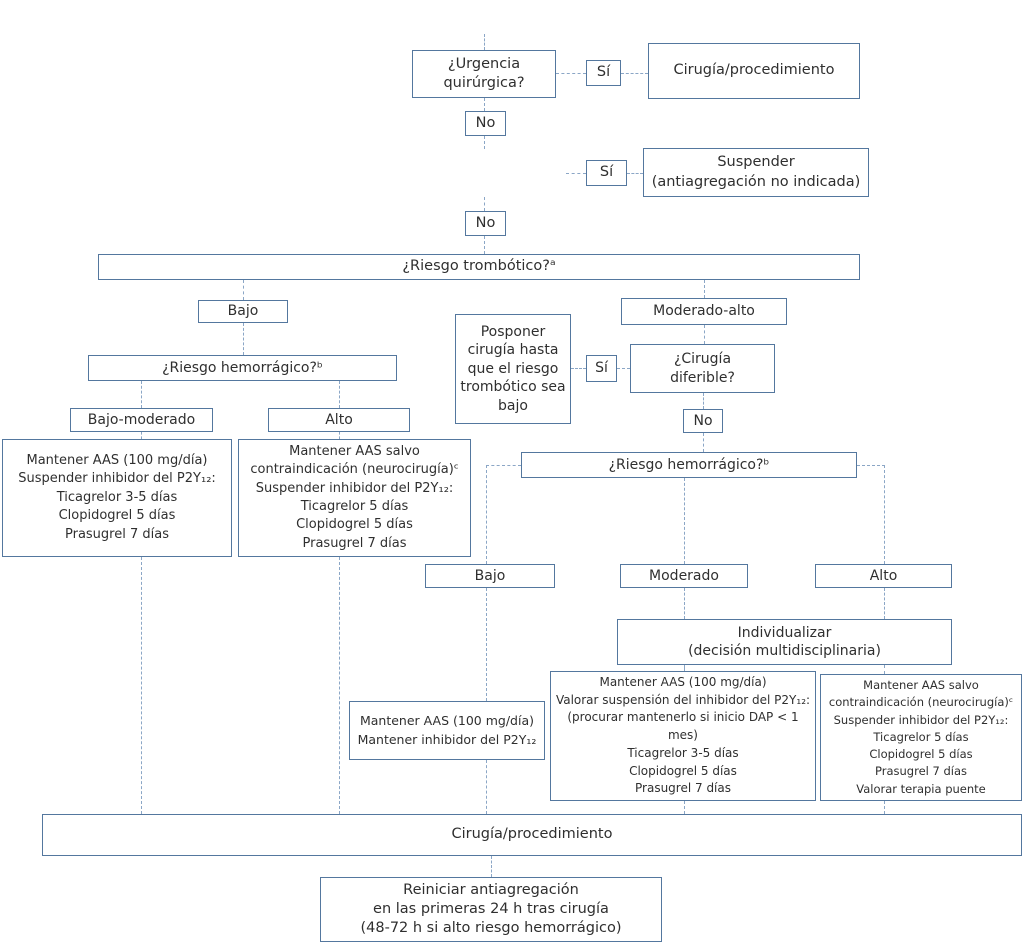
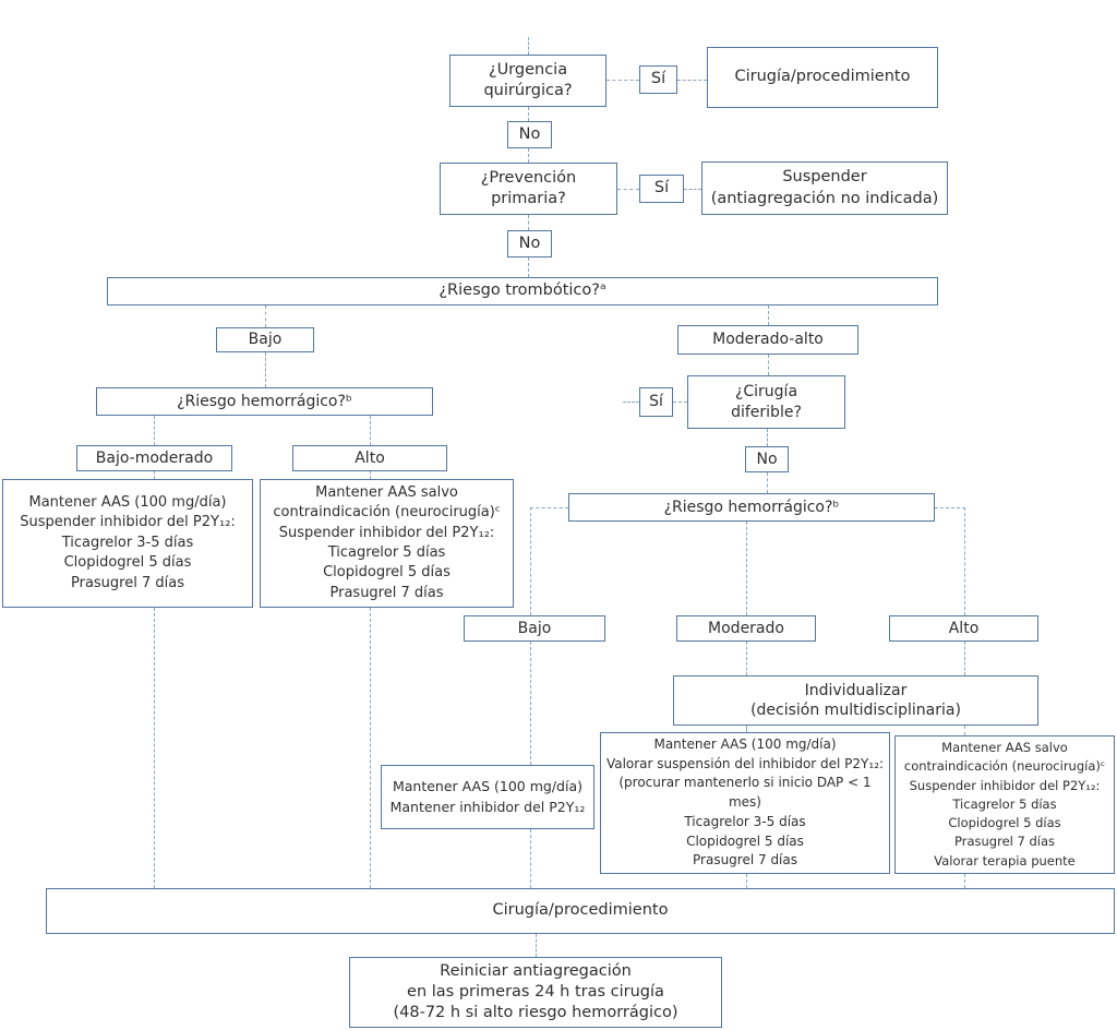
  ¿Urgencia
  quirúrgica?
  Sí
  Cirugía/procedimiento
  No
+ ¿Prevención
+ primaria?
  Sí
  Suspender
  (antiagregación no indicada)
  No
  ¿Riesgo trombótico?ᵃ
  Bajo
  Moderado-alto
- Posponer
- cirugía hasta
- que el riesgo
- trombótico sea
- bajo
  Sí
  ¿Cirugía
  diferible?
  No
  ¿Riesgo hemorrágico?ᵇ
  Bajo-moderado
  Alto
  Mantener AAS (100 mg/día)
  Suspender inhibidor del P2Y₁₂:
  Ticagrelor 3-5 días
  Clopidogrel 5 días
  Prasugrel 7 días
  Mantener AAS salvo
  contraindicación (neurocirugía)ᶜ
  Suspender inhibidor del P2Y₁₂:
  Ticagrelor 5 días
  Clopidogrel 5 días
  Prasugrel 7 días
  ¿Riesgo hemorrágico?ᵇ
  Bajo
  Moderado
  Alto
  Individualizar
  (decisión multidisciplinaria)
  Mantener AAS (100 mg/día)
  Mantener inhibidor del P2Y₁₂
  Mantener AAS (100 mg/día)
  Valorar suspensión del inhibidor del P2Y₁₂:
  (procurar mantenerlo si inicio DAP < 1 mes)
  Ticagrelor 3-5 días
  Clopidogrel 5 días
  Prasugrel 7 días
  Mantener AAS salvo
  contraindicación (neurocirugía)ᶜ
  Suspender inhibidor del P2Y₁₂:
  Ticagrelor 5 días
  Clopidogrel 5 días
  Prasugrel 7 días
  Valorar terapia puente
  Cirugía/procedimiento
  Reiniciar antiagregación
  en las primeras 24 h tras cirugía
  (48-72 h si alto riesgo hemorrágico)
